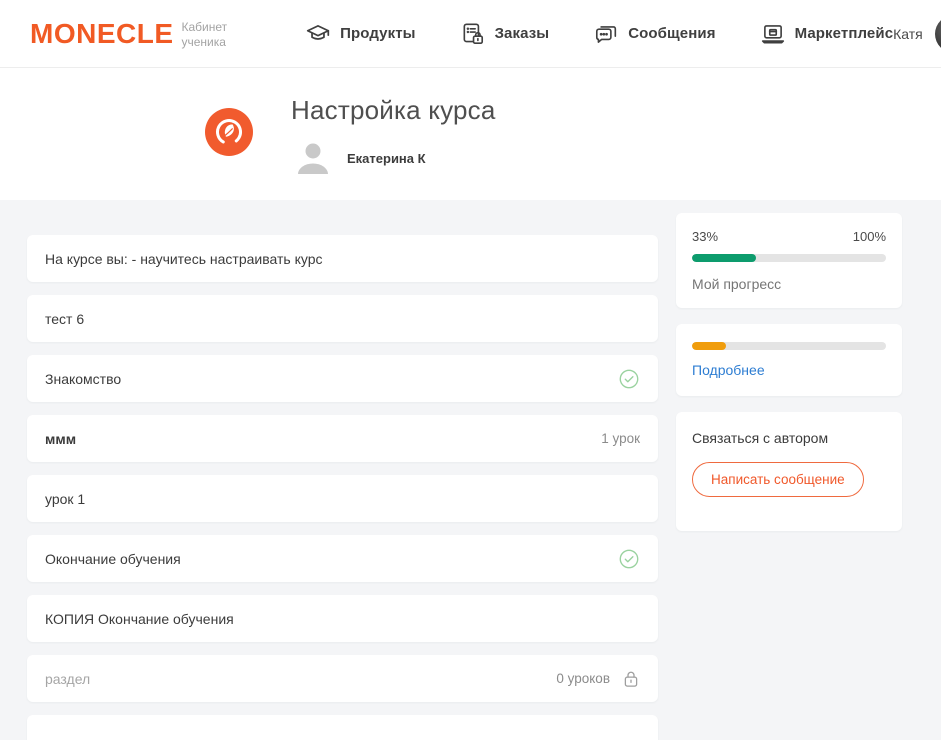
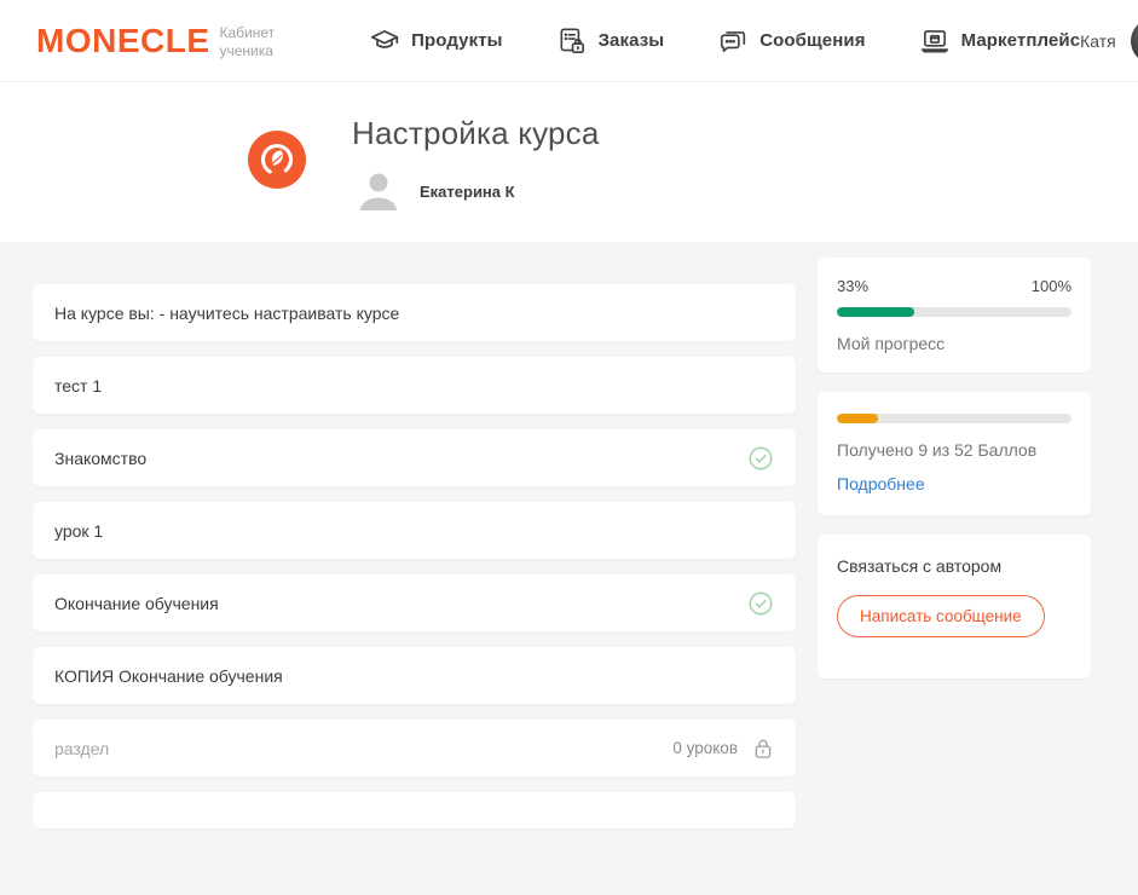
  MONECLE
  Кабинет
  ученика
  Продукты
  Заказы
  Сообщения
  Маркетплейс
  Катя
  Настройка курса
  Екатерина К
- На курсе вы: - научитесь настраивать курс
+ На курсе вы: - научитесь настраивать курсе
- тест 6
+ тест 1
  Знакомство
- ммм
- 1 урок
  урок 1
  Окончание обучения
  КОПИЯ Окончание обучения
  раздел
  0 уроков
  33%
  100%
  Мой прогресс
+ Получено 9 из 52 Баллов
  Подробнее
  Связаться с автором
  Написать сообщение
